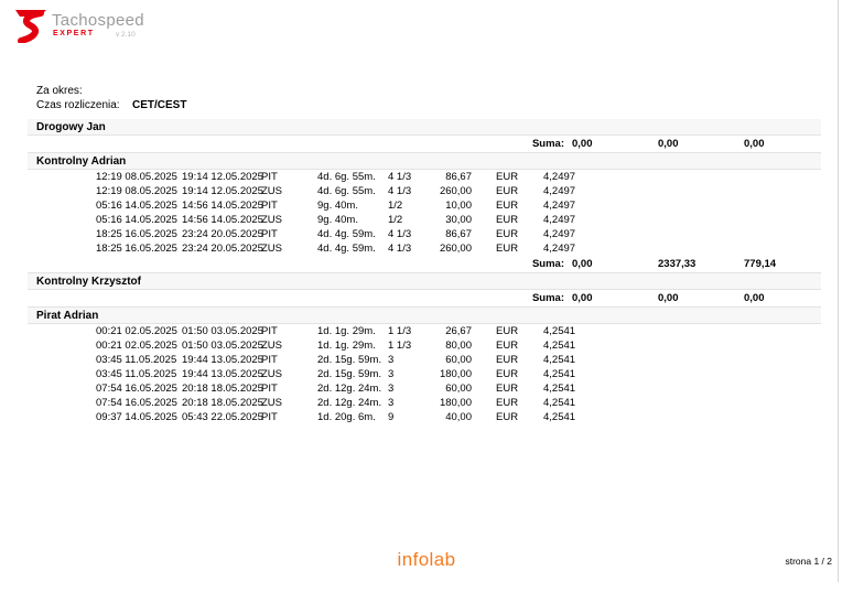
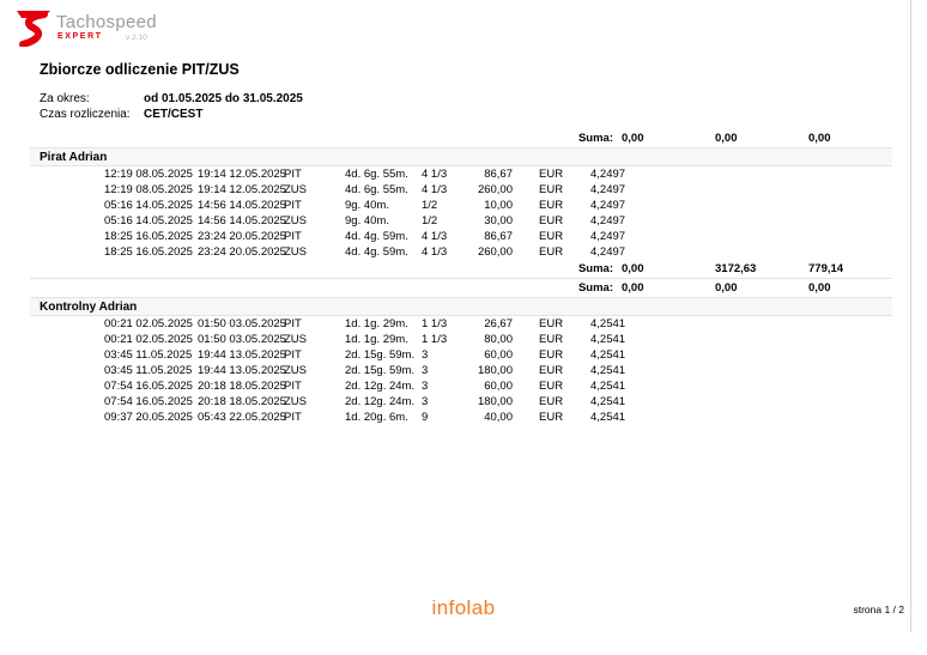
  Tachospeed
+ Zbiorcze odliczenie PIT/ZUS
  Za okres:
+ od 01.05.2025 do 31.05.2025
  Czas rozliczenia:
  CET/CEST
- Drogowy Jan
  Suma:
  0,00
  0,00
  0,00
- Kontrolny Adrian
+ Pirat Adrian
  12:19 08.05.2025
  19:14 12.05.2025
  PIT
  4d. 6g. 55m.
  4 1/3
  86,67
  EUR
  4,2497
  12:19 08.05.2025
  19:14 12.05.2025
  ZUS
  4d. 6g. 55m.
  4 1/3
  260,00
  EUR
  4,2497
  05:16 14.05.2025
  14:56 14.05.2025
  PIT
  9g. 40m.
  1/2
  10,00
  EUR
  4,2497
  05:16 14.05.2025
  14:56 14.05.2025
  ZUS
  9g. 40m.
  1/2
  30,00
  EUR
  4,2497
  18:25 16.05.2025
  23:24 20.05.2025
  PIT
  4d. 4g. 59m.
  4 1/3
  86,67
  EUR
  4,2497
  18:25 16.05.2025
  23:24 20.05.2025
  ZUS
  4d. 4g. 59m.
  4 1/3
  260,00
  EUR
  4,2497
  Suma:
  0,00
- 2337,33
+ 3172,63
  779,14
- Kontrolny Krzysztof
  Suma:
  0,00
  0,00
  0,00
- Pirat Adrian
+ Kontrolny Adrian
  00:21 02.05.2025
  01:50 03.05.2025
  PIT
  1d. 1g. 29m.
  1 1/3
  26,67
  EUR
  4,2541
  00:21 02.05.2025
  01:50 03.05.2025
  ZUS
  1d. 1g. 29m.
  1 1/3
  80,00
  EUR
  4,2541
  03:45 11.05.2025
  19:44 13.05.2025
  PIT
  2d. 15g. 59m.
  3
  60,00
  EUR
  4,2541
  03:45 11.05.2025
  19:44 13.05.2025
  ZUS
  2d. 15g. 59m.
  3
  180,00
  EUR
  4,2541
  07:54 16.05.2025
  20:18 18.05.2025
  PIT
  2d. 12g. 24m.
  3
  60,00
  EUR
  4,2541
  07:54 16.05.2025
  20:18 18.05.2025
  ZUS
  2d. 12g. 24m.
  3
  180,00
  EUR
  4,2541
- 09:37 14.05.2025
+ 09:37 20.05.2025
  05:43 22.05.2025
  PIT
  1d. 20g. 6m.
  9
  40,00
  EUR
  4,2541
  infolab
  strona 1 / 2
